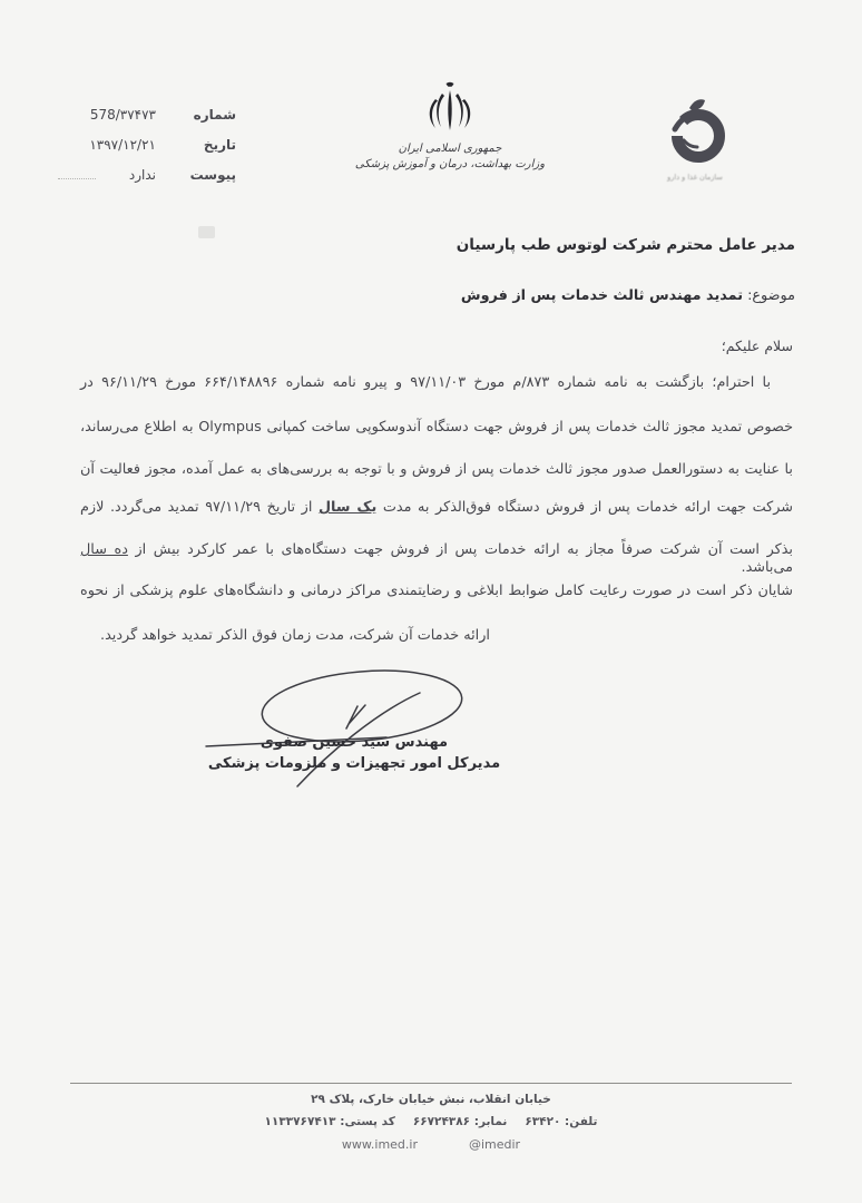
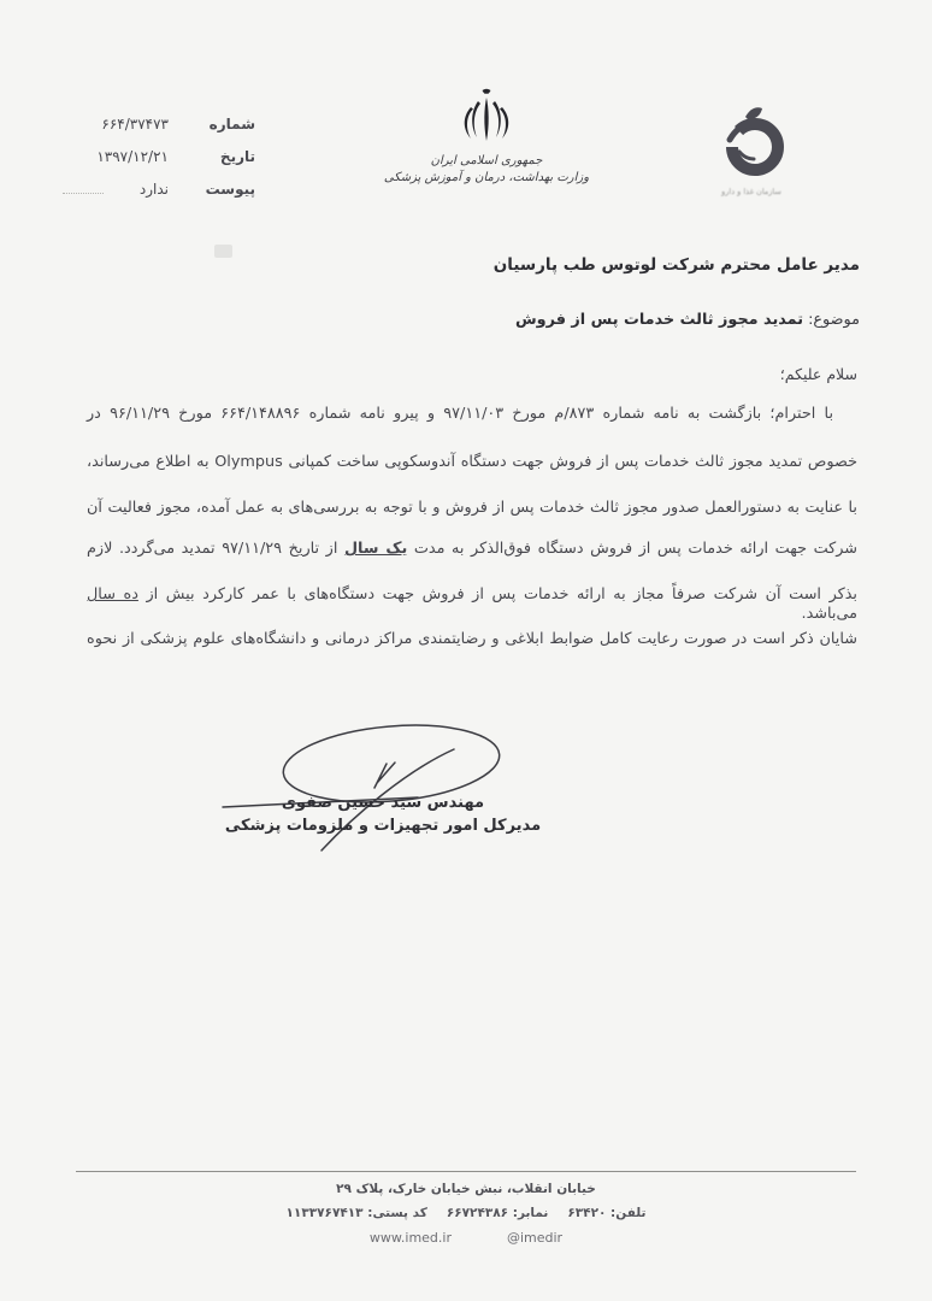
  شماره
- 578/۳۷۴۷۳
+ ۶۶۴/۳۷۴۷۳
  تاریخ
  ۱۳۹۷/۱۲/۲۱
  پیوست
  ندارد
  جمهوری اسلامی ایران
  وزارت بهداشت، درمان و آموزش پزشکی
  سازمان غذا و دارو
  مدیر عامل محترم شرکت لوتوس طب پارسیان
- موضوع: تمدید مهندس ثالث خدمات پس از فروش
+ موضوع: تمدید مجوز ثالث خدمات پس از فروش
  سلام علیکم؛
  با احترام؛ بازگشت به نامه شماره ۸۷۳/م مورخ ۹۷/۱۱/۰۳ و پیرو نامه شماره ۶۶۴/۱۴۸۸۹۶ مورخ ۹۶/۱۱/۲۹ در
  خصوص تمدید مجوز ثالث خدمات پس از فروش جهت دستگاه آندوسکوپی ساخت کمپانی Olympus به اطلاع می‌رساند،
  با عنایت به دستورالعمل صدور مجوز ثالث خدمات پس از فروش و با توجه به بررسی‌های به عمل آمده، مجوز فعالیت آن
  شرکت جهت ارائه خدمات پس از فروش دستگاه فوق‌الذکر به مدت یک سال از تاریخ ۹۷/۱۱/۲۹ تمدید می‌گردد. لازم
  بذکر است آن شرکت صرفاً مجاز به ارائه خدمات پس از فروش جهت دستگاه‌های با عمر کارکرد بیش از ده سال می‌باشد.
  شایان ذکر است در صورت رعایت کامل ضوابط ابلاغی و رضایتمندی مراکز درمانی و دانشگاه‌های علوم پزشکی از نحوه
- ارائه خدمات آن شرکت، مدت زمان فوق الذکر تمدید خواهد گردید.
  مهندس سید حسین صفوی
  مدیرکل امور تجهیزات و ملزومات پزشکی
  خیابان انقلاب، نبش خیابان خارک، پلاک ۲۹
  تلفن: ۶۳۴۲۰
  نمابر: ۶۶۷۲۴۳۸۶
  کد پستی: ۱۱۳۳۷۶۷۴۱۳
  www.imed.ir
  @imedir
